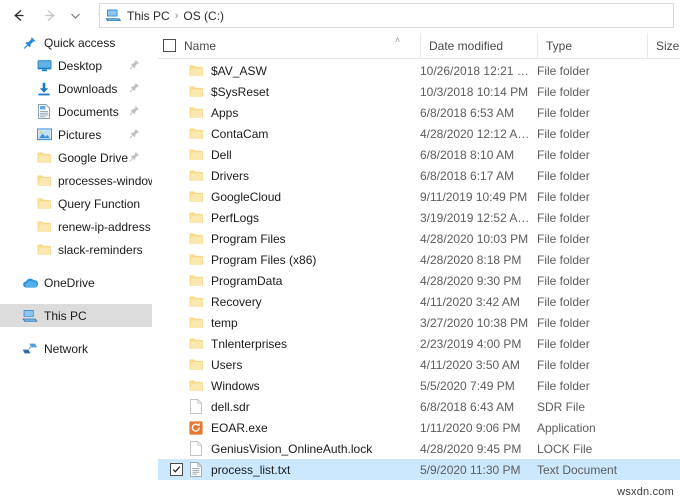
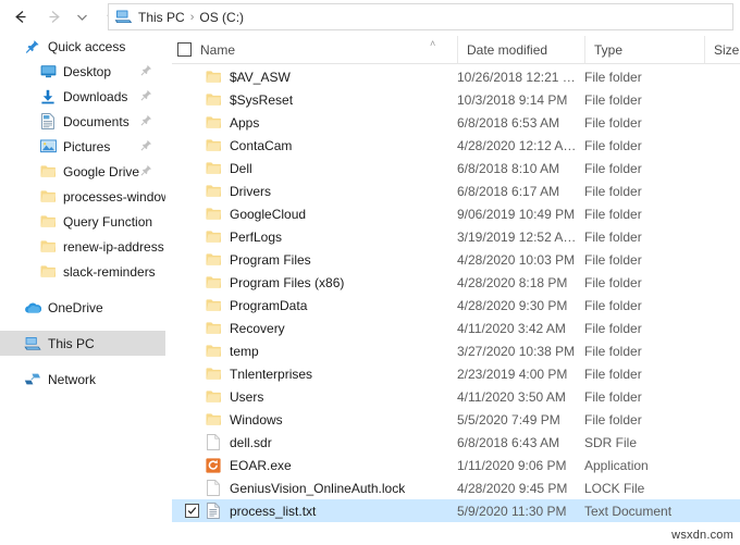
  This PC
  ›
  OS (C:)
  Quick access
  Desktop
  Downloads
  Documents
  Pictures
  Google Drive
  processes-windo
  Query Function
  renew-ip-address
  slack-reminders
  OneDrive
  This PC
  Network
  Name
  ˄
  Date modified
  Type
  Size
  $AV_ASW
  10/26/2018 12:21 …
  File folder
  $SysReset
- 10/3/2018 10:14 PM
+ 10/3/2018 9:14 PM
  File folder
  Apps
  6/8/2018 6:53 AM
  File folder
  ContaCam
  4/28/2020 12:12 A…
  File folder
  Dell
  6/8/2018 8:10 AM
  File folder
  Drivers
  6/8/2018 6:17 AM
  File folder
  GoogleCloud
- 9/11/2019 10:49 PM
+ 9/06/2019 10:49 PM
  File folder
  PerfLogs
  3/19/2019 12:52 A…
  File folder
  Program Files
  4/28/2020 10:03 PM
  File folder
  Program Files (x86)
  4/28/2020 8:18 PM
  File folder
  ProgramData
  4/28/2020 9:30 PM
  File folder
  Recovery
  4/11/2020 3:42 AM
  File folder
  temp
  3/27/2020 10:38 PM
  File folder
  Tnlenterprises
  2/23/2019 4:00 PM
  File folder
  Users
  4/11/2020 3:50 AM
  File folder
  Windows
  5/5/2020 7:49 PM
  File folder
  dell.sdr
  6/8/2018 6:43 AM
  SDR File
  EOAR.exe
  1/11/2020 9:06 PM
  Application
  GeniusVision_OnlineAuth.lock
  4/28/2020 9:45 PM
  LOCK File
  process_list.txt
  5/9/2020 11:30 PM
  Text Document
  wsxdn.com
